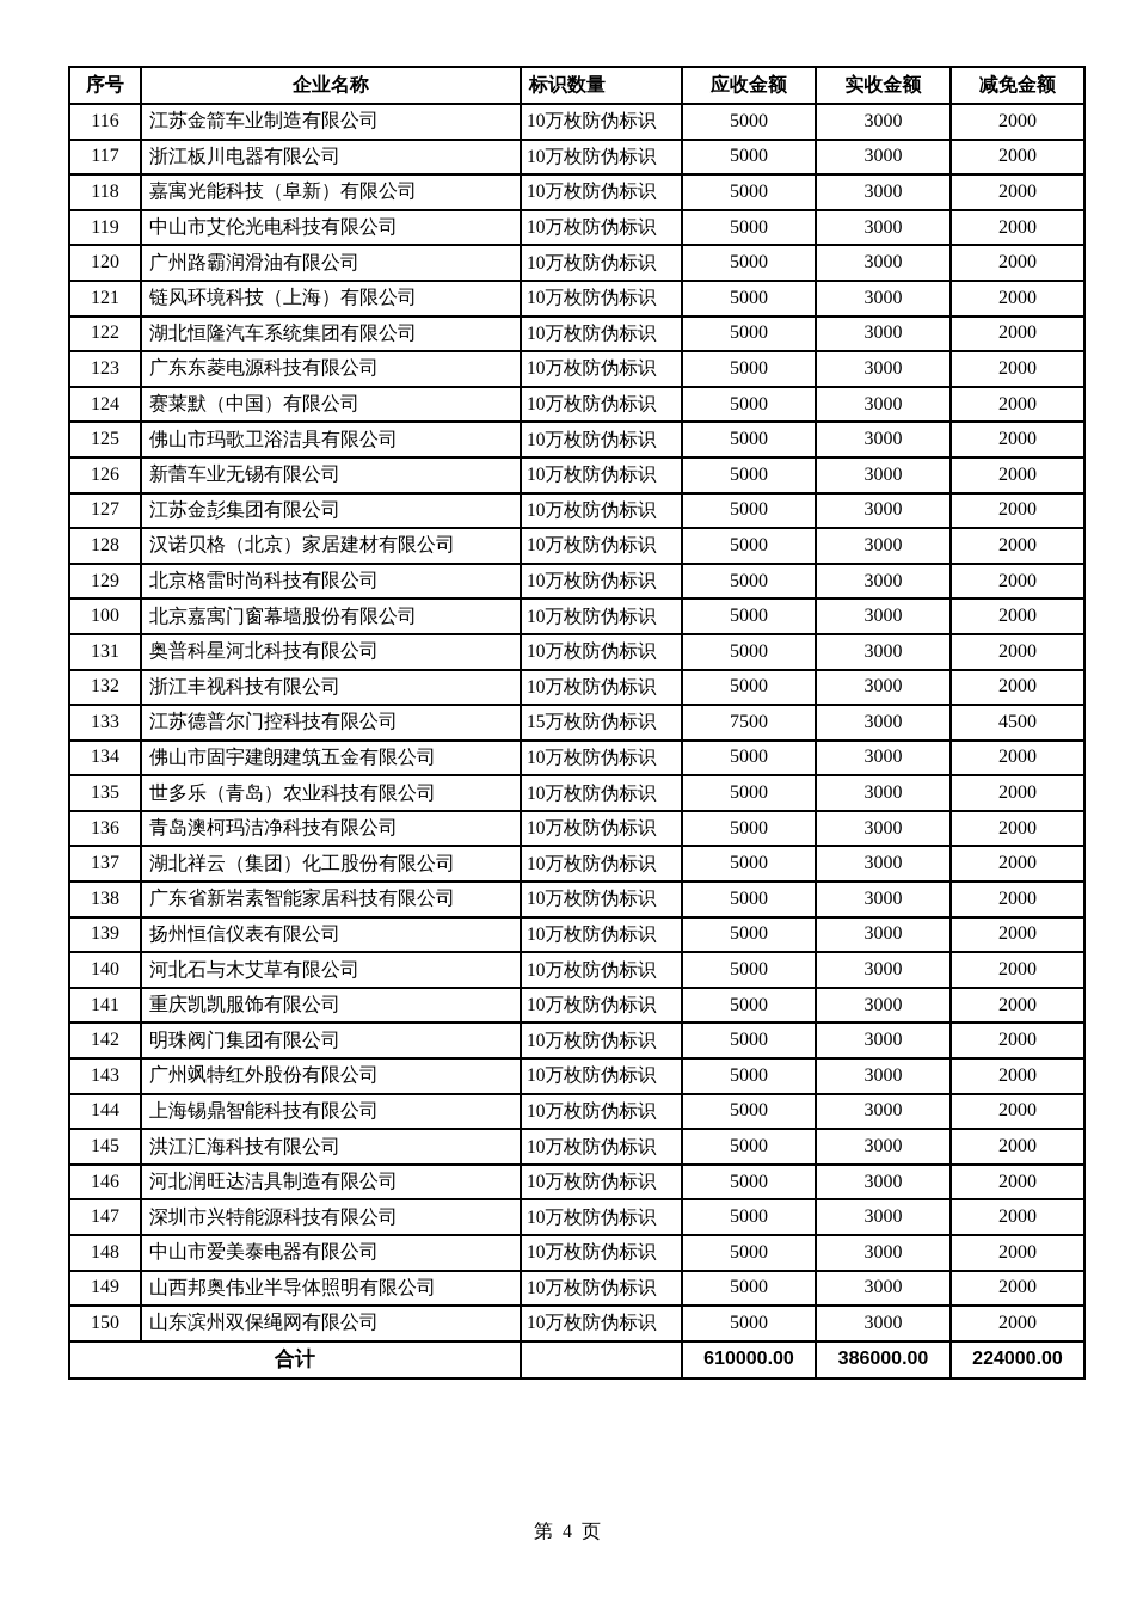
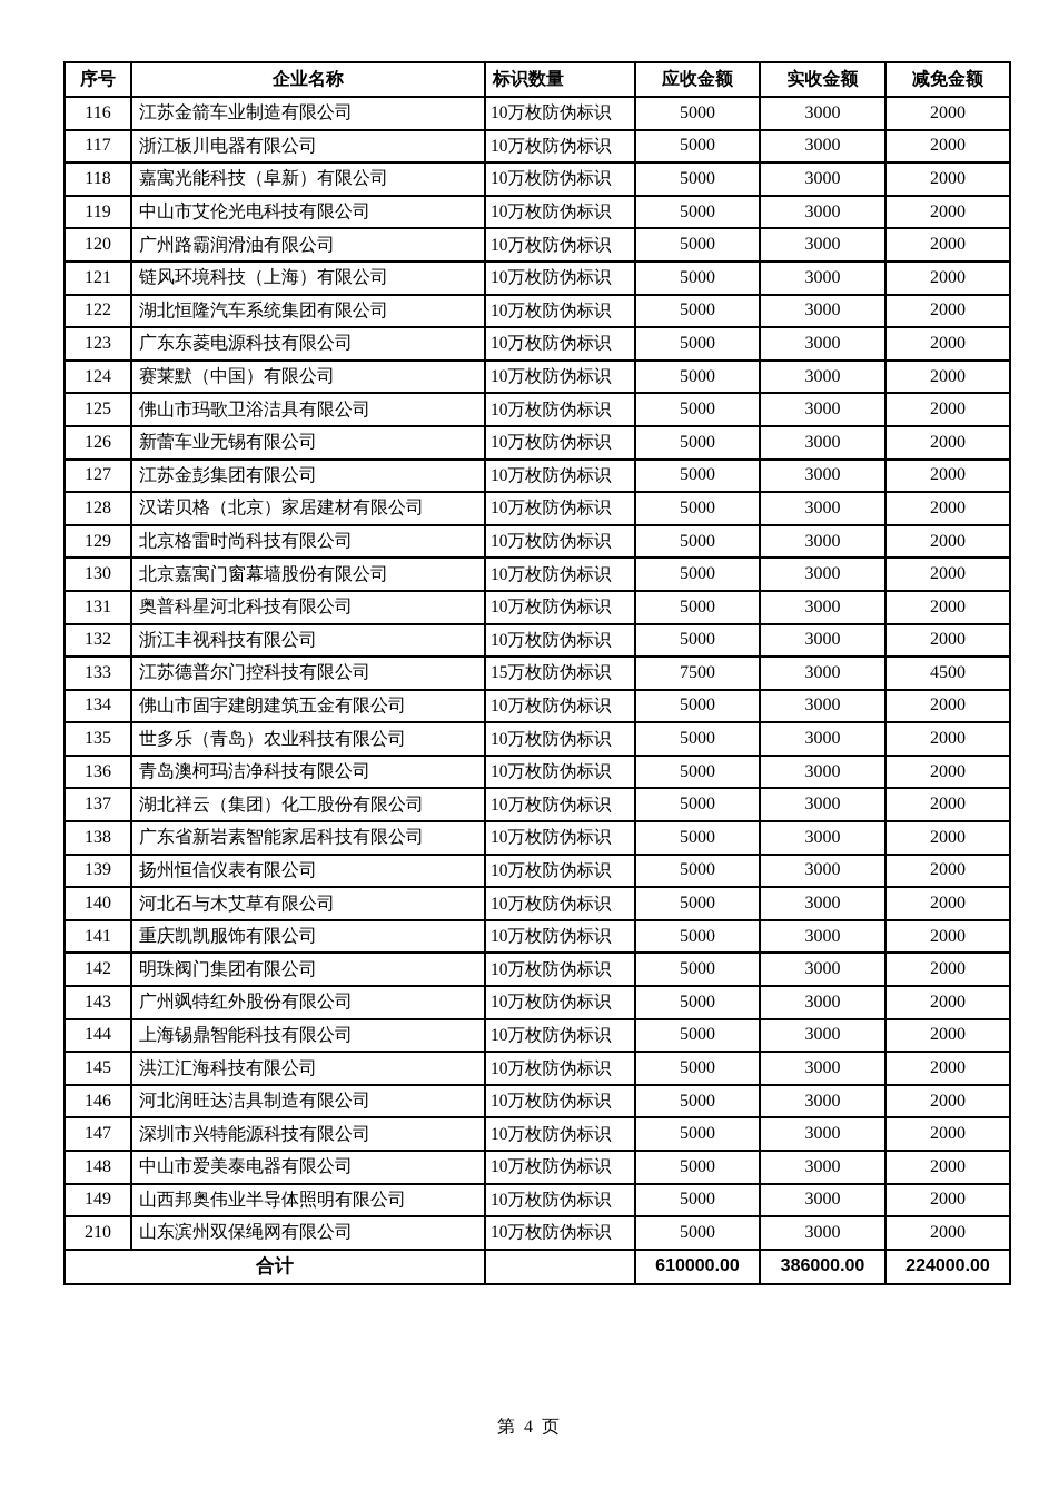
  序号	企业名称	标识数量	应收金额	实收金额	减免金额
  116	江苏金箭车业制造有限公司	10万枚防伪标识	5000	3000	2000
  117	浙江板川电器有限公司	10万枚防伪标识	5000	3000	2000
  118	嘉寓光能科技（阜新）有限公司	10万枚防伪标识	5000	3000	2000
  119	中山市艾伦光电科技有限公司	10万枚防伪标识	5000	3000	2000
  120	广州路霸润滑油有限公司	10万枚防伪标识	5000	3000	2000
  121	链风环境科技（上海）有限公司	10万枚防伪标识	5000	3000	2000
  122	湖北恒隆汽车系统集团有限公司	10万枚防伪标识	5000	3000	2000
  123	广东东菱电源科技有限公司	10万枚防伪标识	5000	3000	2000
  124	赛莱默（中国）有限公司	10万枚防伪标识	5000	3000	2000
  125	佛山市玛歌卫浴洁具有限公司	10万枚防伪标识	5000	3000	2000
  126	新蕾车业无锡有限公司	10万枚防伪标识	5000	3000	2000
  127	江苏金彭集团有限公司	10万枚防伪标识	5000	3000	2000
  128	汉诺贝格（北京）家居建材有限公司	10万枚防伪标识	5000	3000	2000
  129	北京格雷时尚科技有限公司	10万枚防伪标识	5000	3000	2000
- 100	北京嘉寓门窗幕墙股份有限公司	10万枚防伪标识	5000	3000	2000
+ 130	北京嘉寓门窗幕墙股份有限公司	10万枚防伪标识	5000	3000	2000
  131	奥普科星河北科技有限公司	10万枚防伪标识	5000	3000	2000
  132	浙江丰视科技有限公司	10万枚防伪标识	5000	3000	2000
  133	江苏德普尔门控科技有限公司	15万枚防伪标识	7500	3000	4500
  134	佛山市固宇建朗建筑五金有限公司	10万枚防伪标识	5000	3000	2000
  135	世多乐（青岛）农业科技有限公司	10万枚防伪标识	5000	3000	2000
  136	青岛澳柯玛洁净科技有限公司	10万枚防伪标识	5000	3000	2000
  137	湖北祥云（集团）化工股份有限公司	10万枚防伪标识	5000	3000	2000
  138	广东省新岩素智能家居科技有限公司	10万枚防伪标识	5000	3000	2000
  139	扬州恒信仪表有限公司	10万枚防伪标识	5000	3000	2000
  140	河北石与木艾草有限公司	10万枚防伪标识	5000	3000	2000
  141	重庆凯凯服饰有限公司	10万枚防伪标识	5000	3000	2000
  142	明珠阀门集团有限公司	10万枚防伪标识	5000	3000	2000
  143	广州飒特红外股份有限公司	10万枚防伪标识	5000	3000	2000
  144	上海锡鼎智能科技有限公司	10万枚防伪标识	5000	3000	2000
  145	洪江汇海科技有限公司	10万枚防伪标识	5000	3000	2000
  146	河北润旺达洁具制造有限公司	10万枚防伪标识	5000	3000	2000
  147	深圳市兴特能源科技有限公司	10万枚防伪标识	5000	3000	2000
  148	中山市爱美泰电器有限公司	10万枚防伪标识	5000	3000	2000
  149	山西邦奥伟业半导体照明有限公司	10万枚防伪标识	5000	3000	2000
- 150	山东滨州双保绳网有限公司	10万枚防伪标识	5000	3000	2000
+ 210	山东滨州双保绳网有限公司	10万枚防伪标识	5000	3000	2000
  合计		610000.00	386000.00	224000.00
  第 4 页
